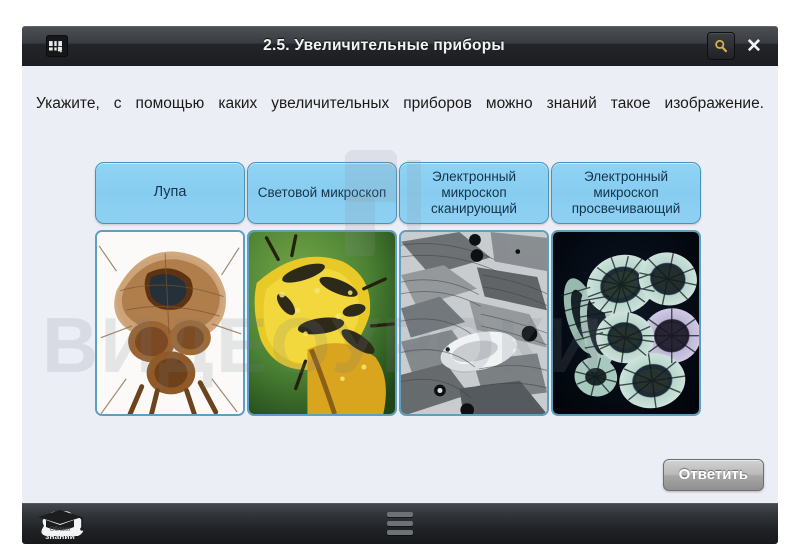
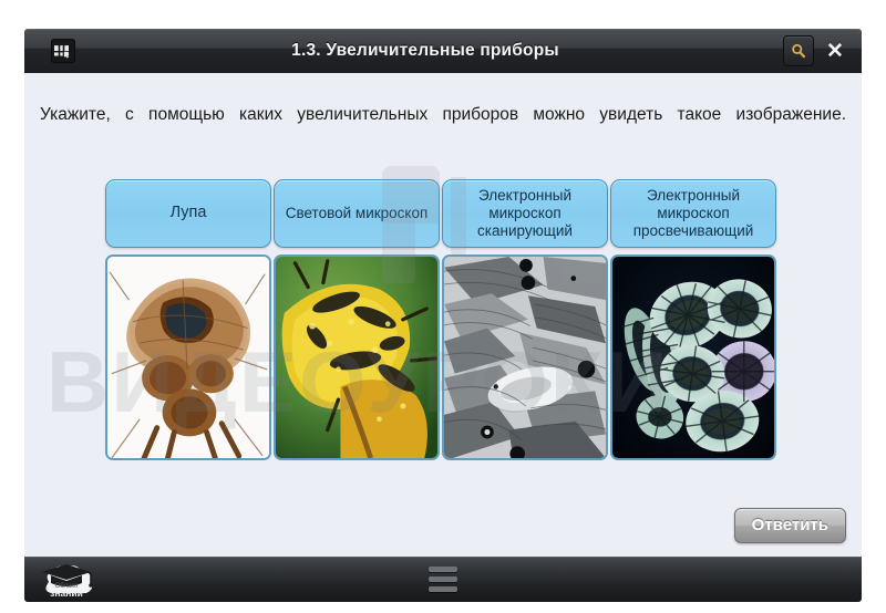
- 2.5. Увеличительные приборы
+ 1.3. Увеличительные приборы
  ✕
- Укажите, с помощью каких увеличительных приборов можно знаний такое изображение.
+ Укажите, с помощью каких увеличительных приборов можно увидеть такое изображение.
  Лупа
  Световой микроскоп
  Электронный микроскоп сканирующий
  Электронный микроскоп просвечивающий
  Ответить
  знаний
  ВИДЕОУРОКИ
